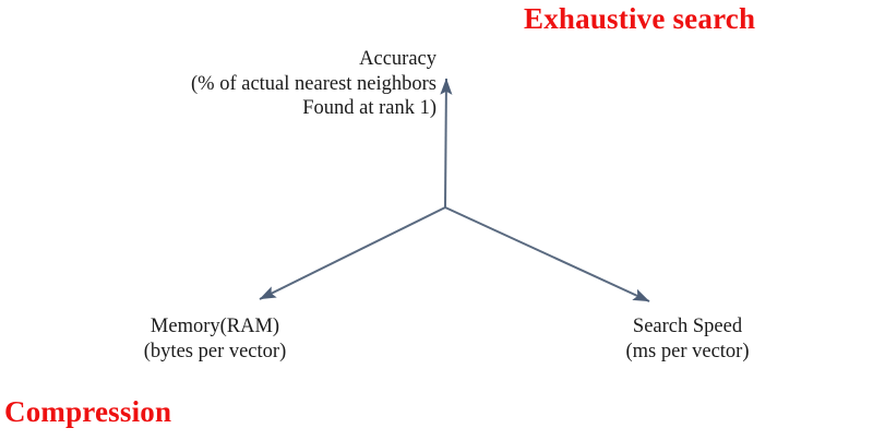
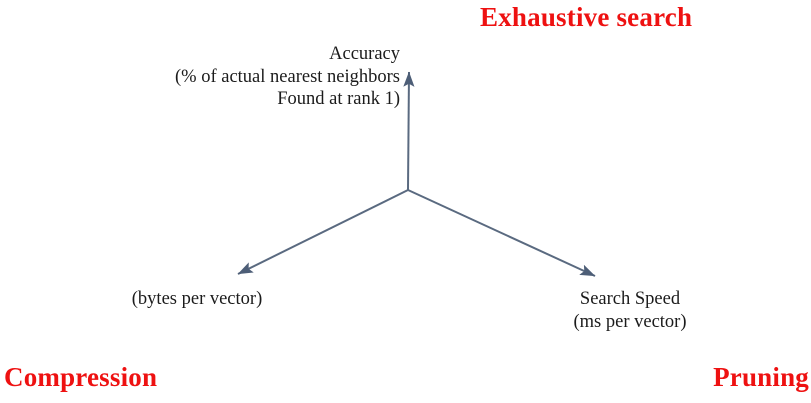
  Exhaustive search
  Compression
+ Pruning
  Accuracy
  (% of actual nearest neighbors
  Found at rank 1)
- Memory(RAM)
  (bytes per vector)
  Search Speed
  (ms per vector)
